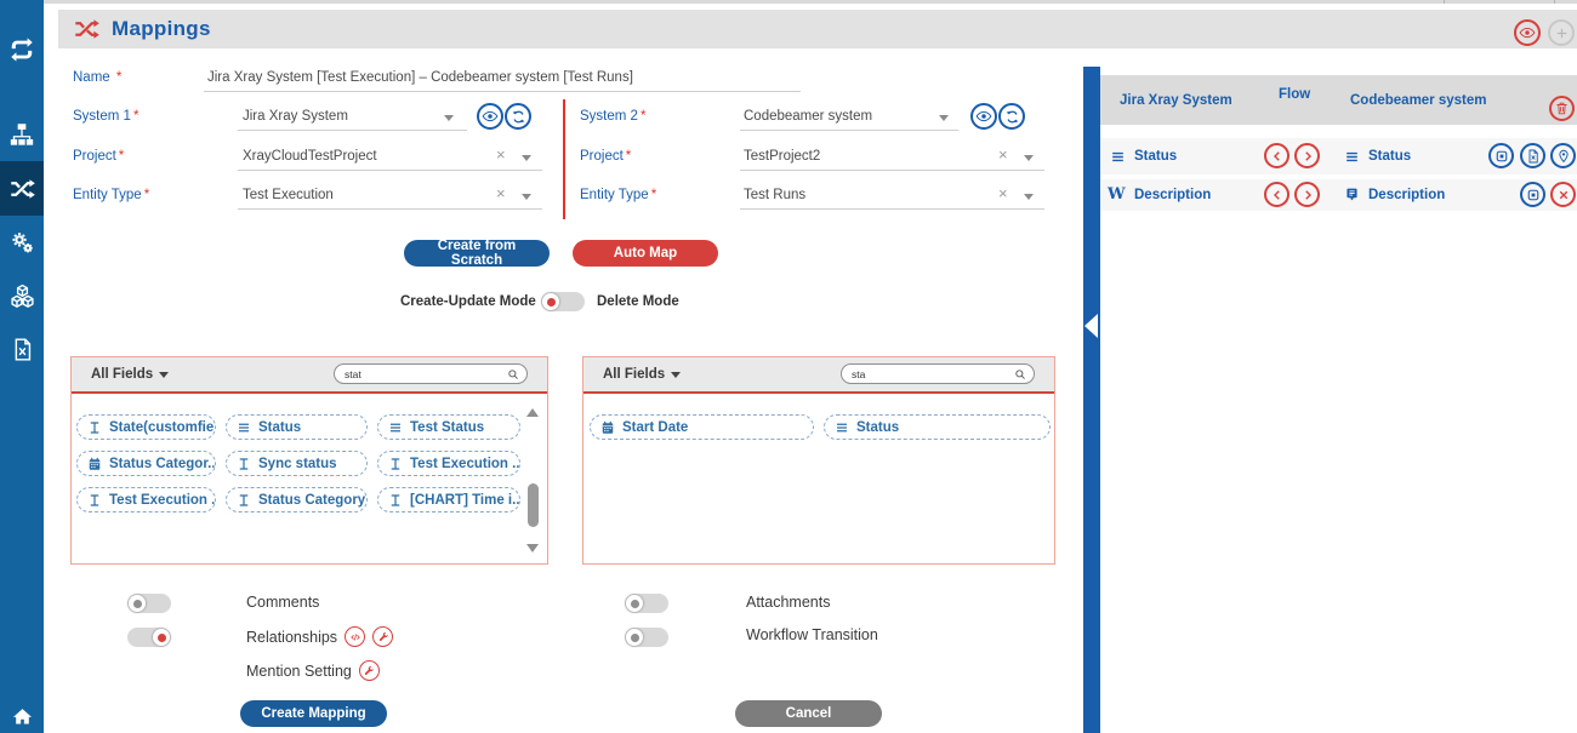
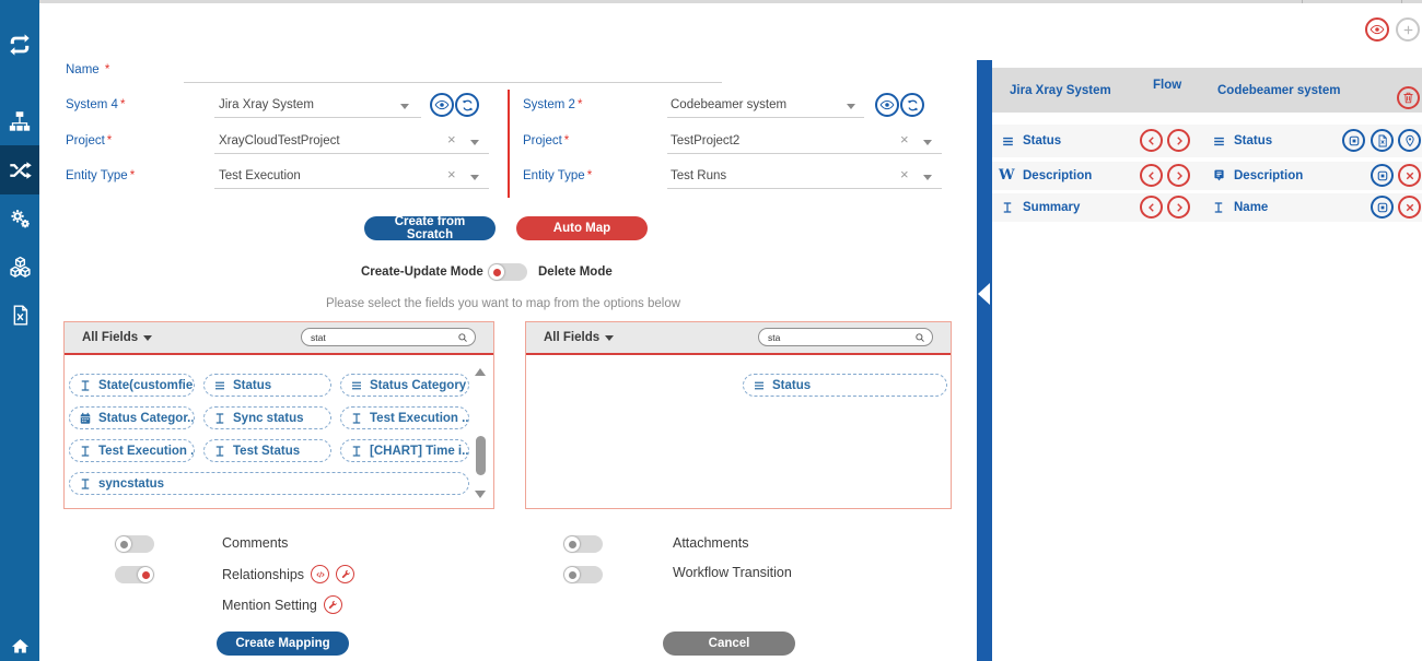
- Mappings
  Name *
- Jira Xray System [Test Execution] – Codebeamer system [Test Runs]
- System 1 *
+ System 4 *
  Jira Xray System
  Project *
  XrayCloudTestProject
  ×
  Entity Type *
  Test Execution
  ×
  System 2 *
  Codebeamer system
  Project *
  TestProject2
  ×
  Entity Type *
  Test Runs
  ×
  Create from Scratch
  Auto Map
  Create-Update Mode
  Delete Mode
+ Please select the fields you want to map from the options below
  All Fields
  stat
  State(customfie
  Status
- Test Status
+ Status Category
  Status Categor..
  Sync status
  Test Execution ..
  Test Execution .
- Status Category
+ Test Status
  [CHART] Time i..
+ syncstatus
  All Fields
  sta
- Start Date
  Status
  Comments
  Relationships
  Mention Setting
  Attachments
  Workflow Transition
  Create Mapping
  Cancel
  Jira Xray System
  Flow
  Codebeamer system
  Status
  Status
  W
  Description
  Description
+ Summary
+ Name
